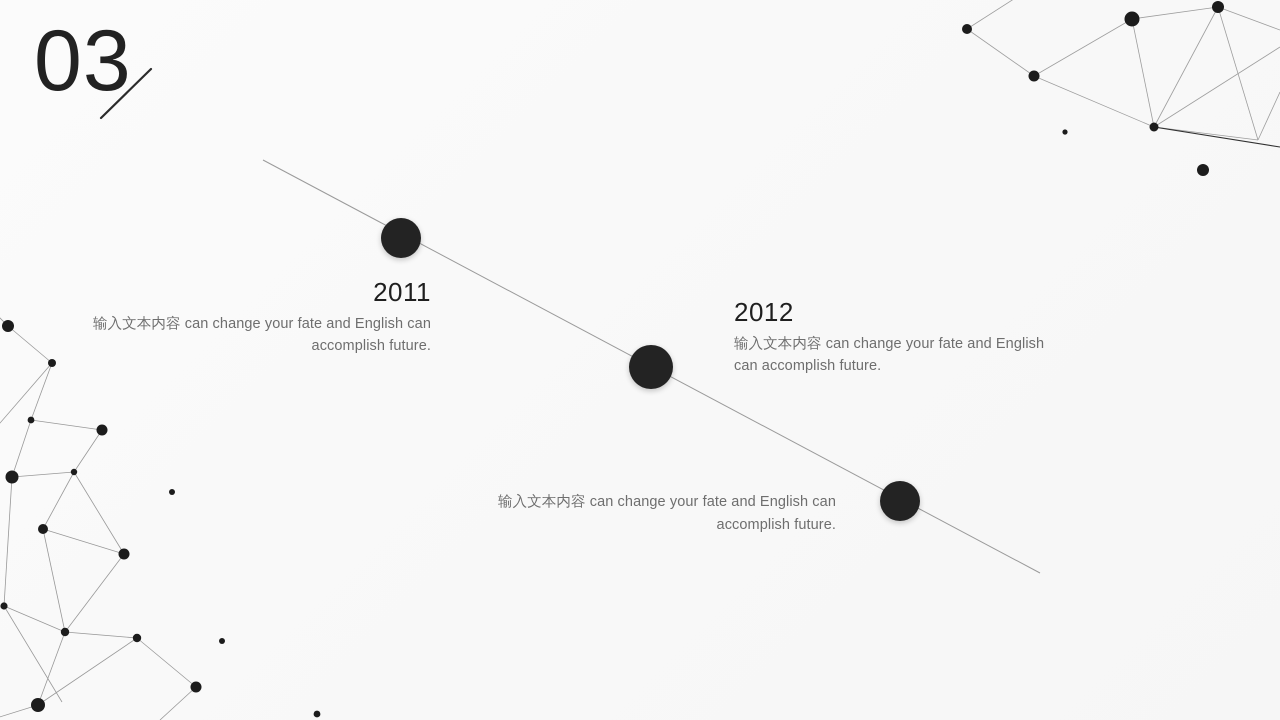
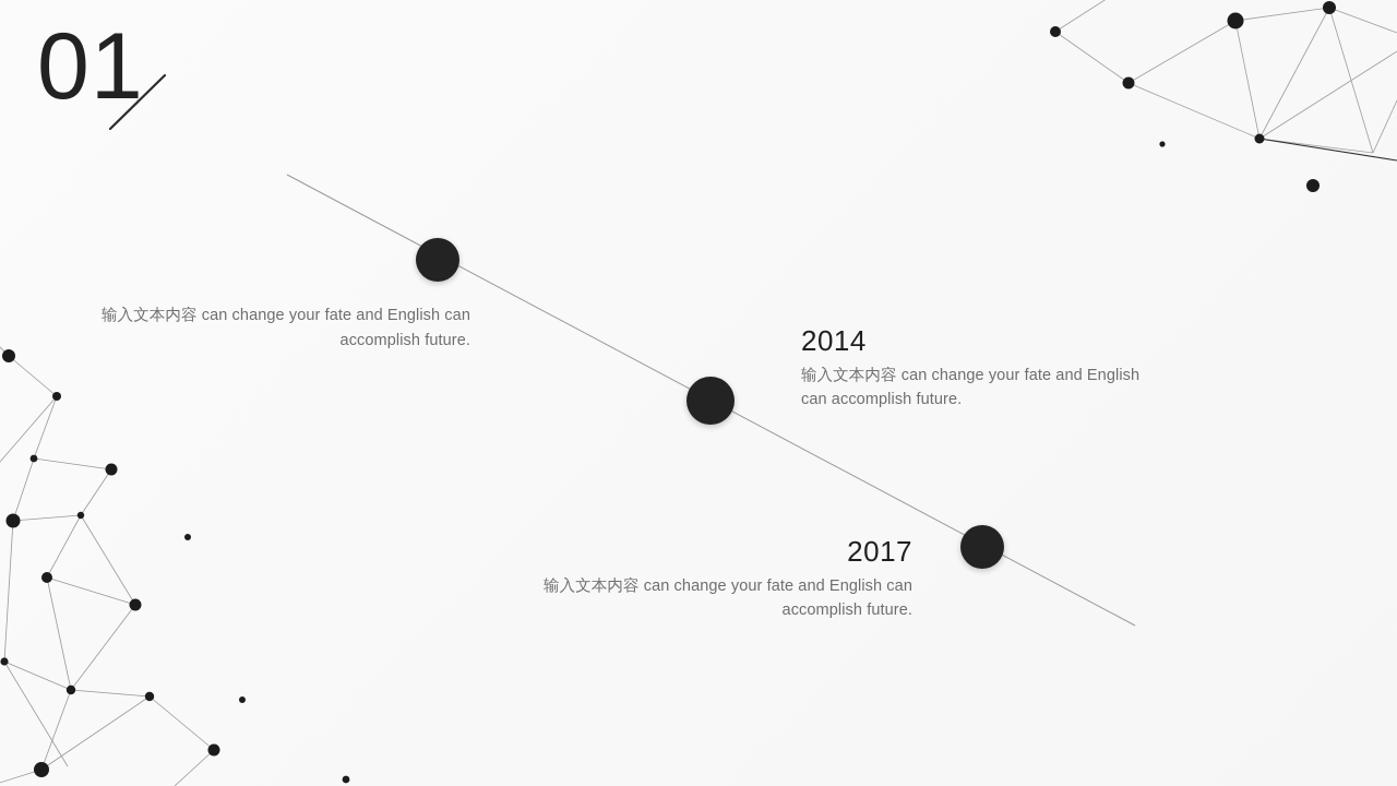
- 03
+ 01
- 2011
  输入文本内容 can change your fate and English can accomplish future.
- 2012
+ 2014
  输入文本内容 can change your fate and English can accomplish future.
+ 2017
  输入文本内容 can change your fate and English can accomplish future.
